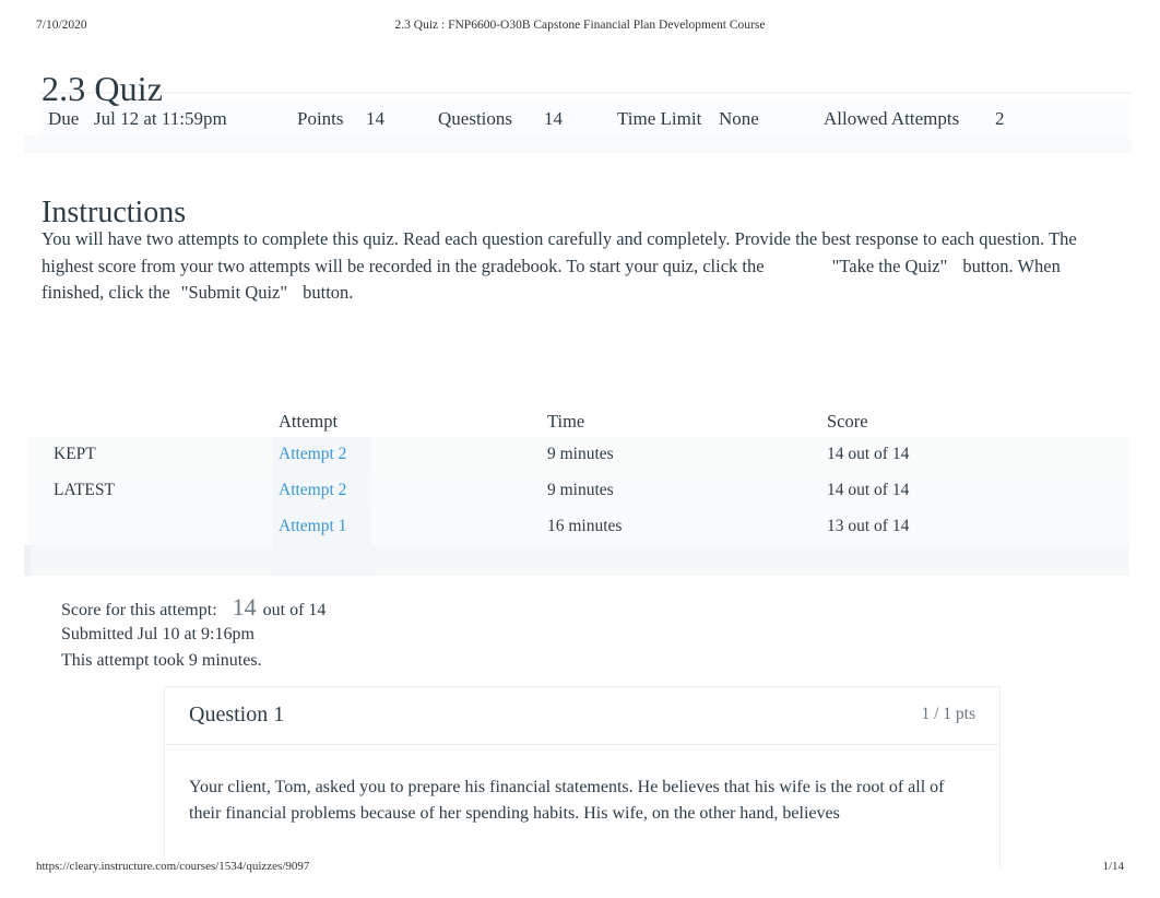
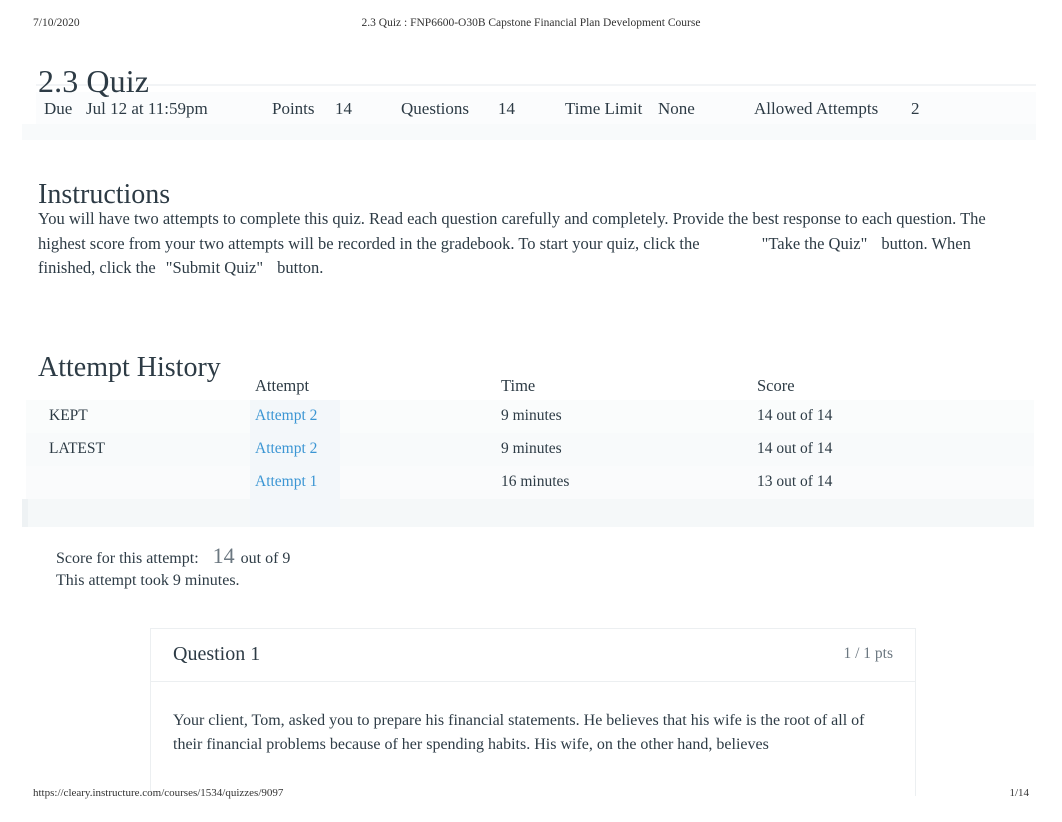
  2.3 Quiz
  Due
  Jul 12 at 11:59pm
  Points
  14
  Questions
  14
  Time Limit
  None
  Allowed Attempts
  2
  Instructions
  You will have two attempts to complete this quiz. Read each question carefully and completely. Provide the best response to each question. The highest score from your two attempts will be recorded in the gradebook. To start your quiz, click the "Take the Quiz" button. When finished, click the "Submit Quiz" button.
+ Attempt History
  Attempt
  Time
  Score
  KEPT
  Attempt 2
  9 minutes
  14 out of 14
  LATEST
  Attempt 2
  9 minutes
  14 out of 14
  Attempt 1
  16 minutes
  13 out of 14
- Score for this attempt: 14 out of 14
+ Score for this attempt: 14 out of 9
- Submitted Jul 10 at 9:16pm
  This attempt took 9 minutes.
  Question 1
  1 / 1 pts
  Your client, Tom, asked you to prepare his financial statements. He believes that his wife is the root of all of their financial problems because of her spending habits. His wife, on the other hand, believes
  7/10/2020
  2.3 Quiz : FNP6600-O30B Capstone Financial Plan Development Course
  https://cleary.instructure.com/courses/1534/quizzes/9097
  1/14
